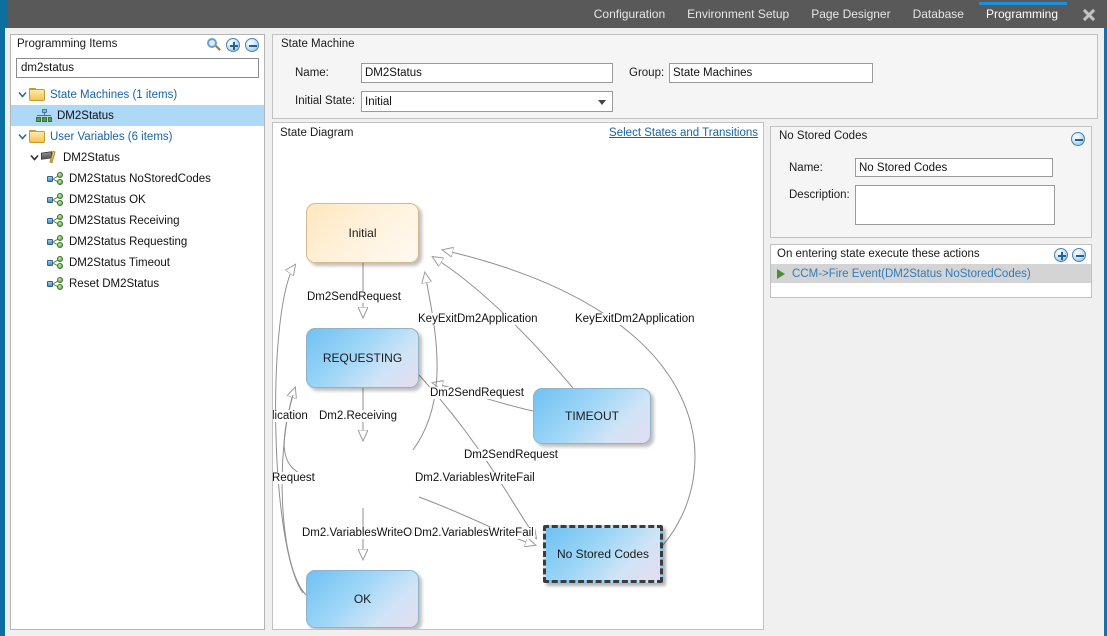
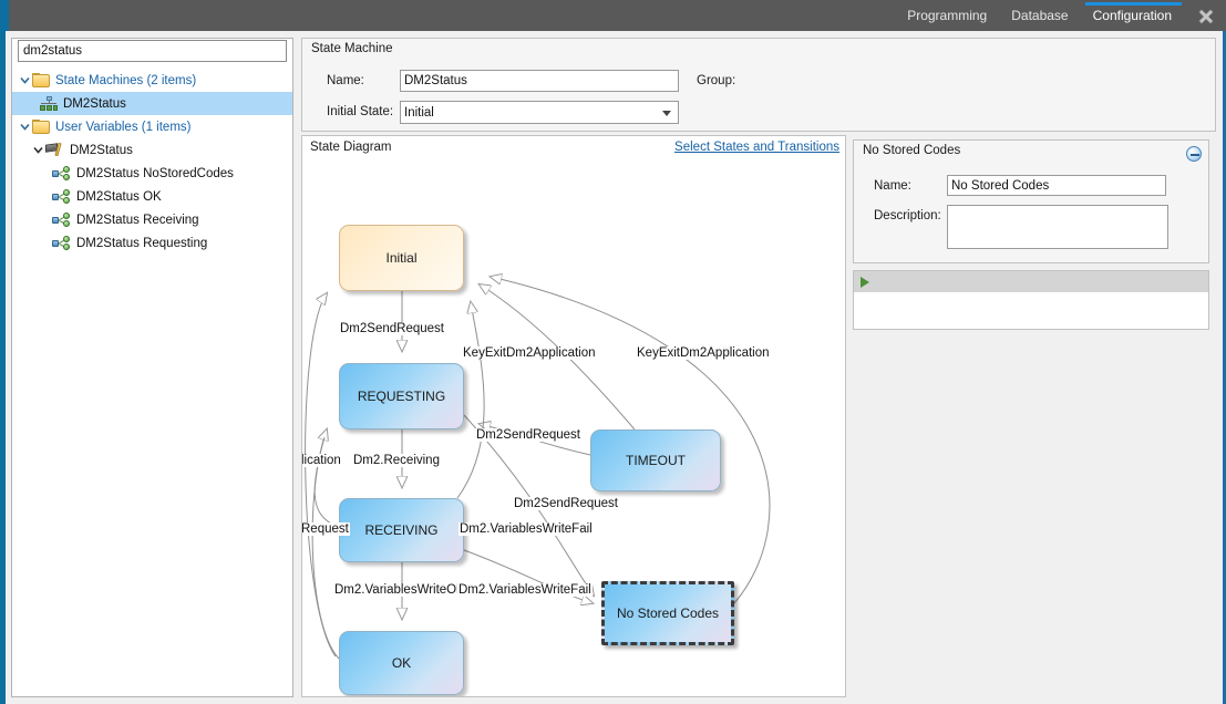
- Configuration
+ Programming
- Environment Setup
- Page Designer
  Database
- Programming
+ Configuration
- Programming Items
  dm2status
- State Machines (1 items)
+ State Machines (2 items)
  DM2Status
- User Variables (6 items)
+ User Variables (1 items)
  DM2Status
  DM2Status NoStoredCodes
  DM2Status OK
  DM2Status Receiving
  DM2Status Requesting
- DM2Status Timeout
- Reset DM2Status
  State Machine
  Name:
  DM2Status
  Group:
- State Machines
  Initial State:
  Initial
  State Diagram
  Select States and Transitions
  Initial
  REQUESTING
  TIMEOUT
+ RECEIVING
  No Stored Codes
  OK
  Dm2SendRequest
  KeyExitDm2Application
  KeyExitDm2Application
  Dm2SendRequest
  lication
  Dm2.Receiving
  Dm2SendRequest
  Request
  Dm2.VariablesWriteFail
  Dm2.VariablesWriteO
  Dm2.VariablesWriteFail
  No Stored Codes
  Name:
  No Stored Codes
  Description:
- On entering state execute these actions
- CCM->Fire Event(DM2Status NoStoredCodes)
